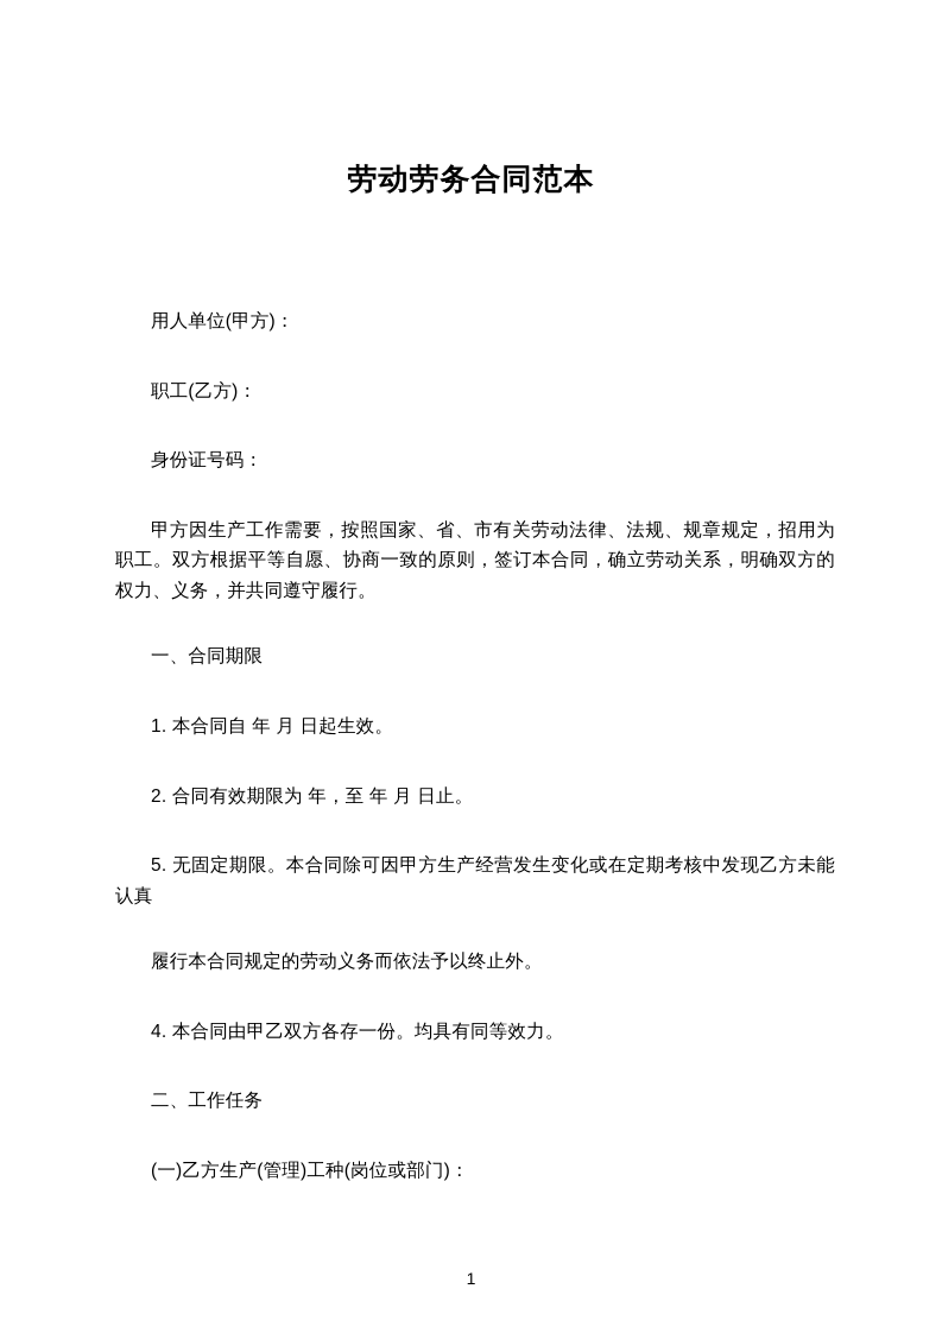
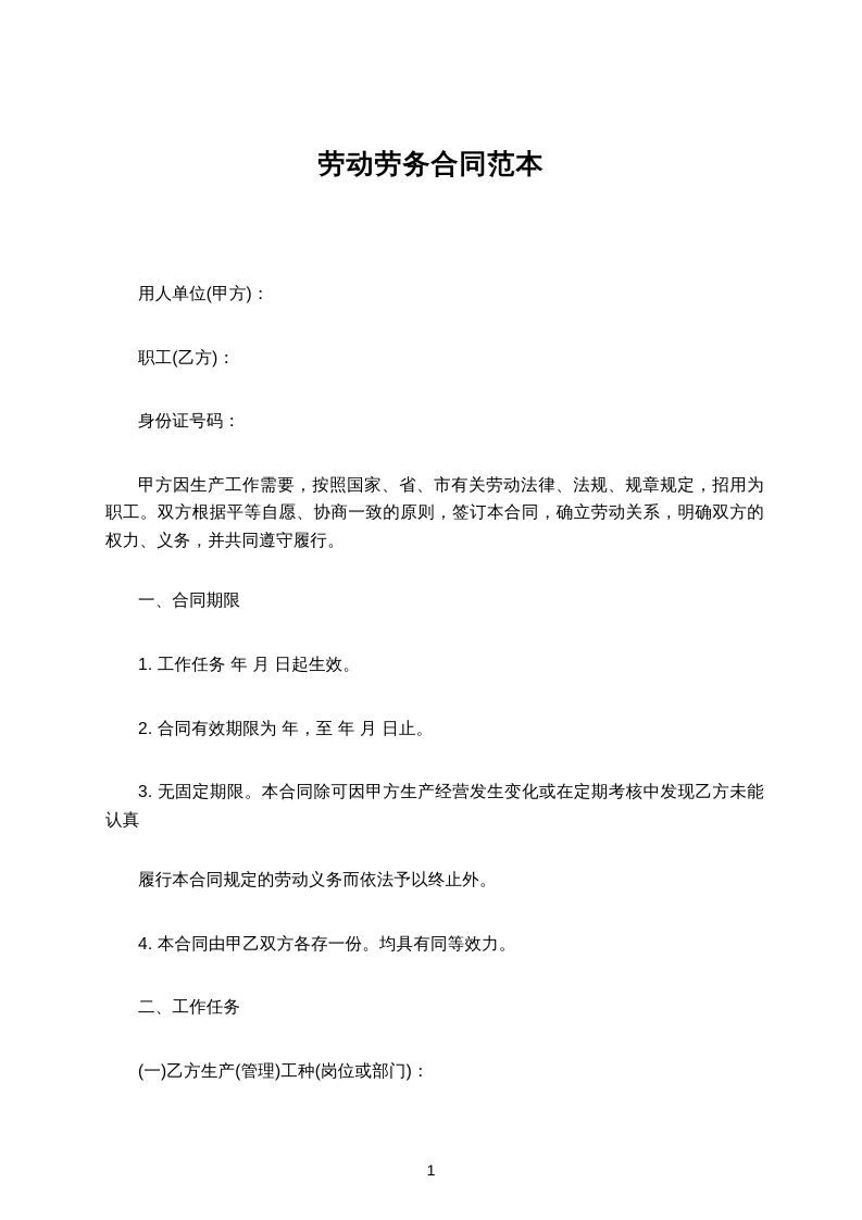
  劳动劳务合同范本
  用人单位(甲方)：
  职工(乙方)：
  身份证号码：
  甲方因生产工作需要，按照国家、省、市有关劳动法律、法规、规章规定，招用为职工。双方根据平等自愿、协商一致的原则，签订本合同，确立劳动关系，明确双方的权力、义务，并共同遵守履行。
  一、合同期限
- 1. 本合同自 年 月 日起生效。
+ 1. 工作任务 年 月 日起生效。
  2. 合同有效期限为 年，至 年 月 日止。
- 5. 无固定期限。本合同除可因甲方生产经营发生变化或在定期考核中发现乙方未能认真
+ 3. 无固定期限。本合同除可因甲方生产经营发生变化或在定期考核中发现乙方未能认真
  履行本合同规定的劳动义务而依法予以终止外。
  4. 本合同由甲乙双方各存一份。均具有同等效力。
  二、工作任务
  (一)乙方生产(管理)工种(岗位或部门)：
  1
